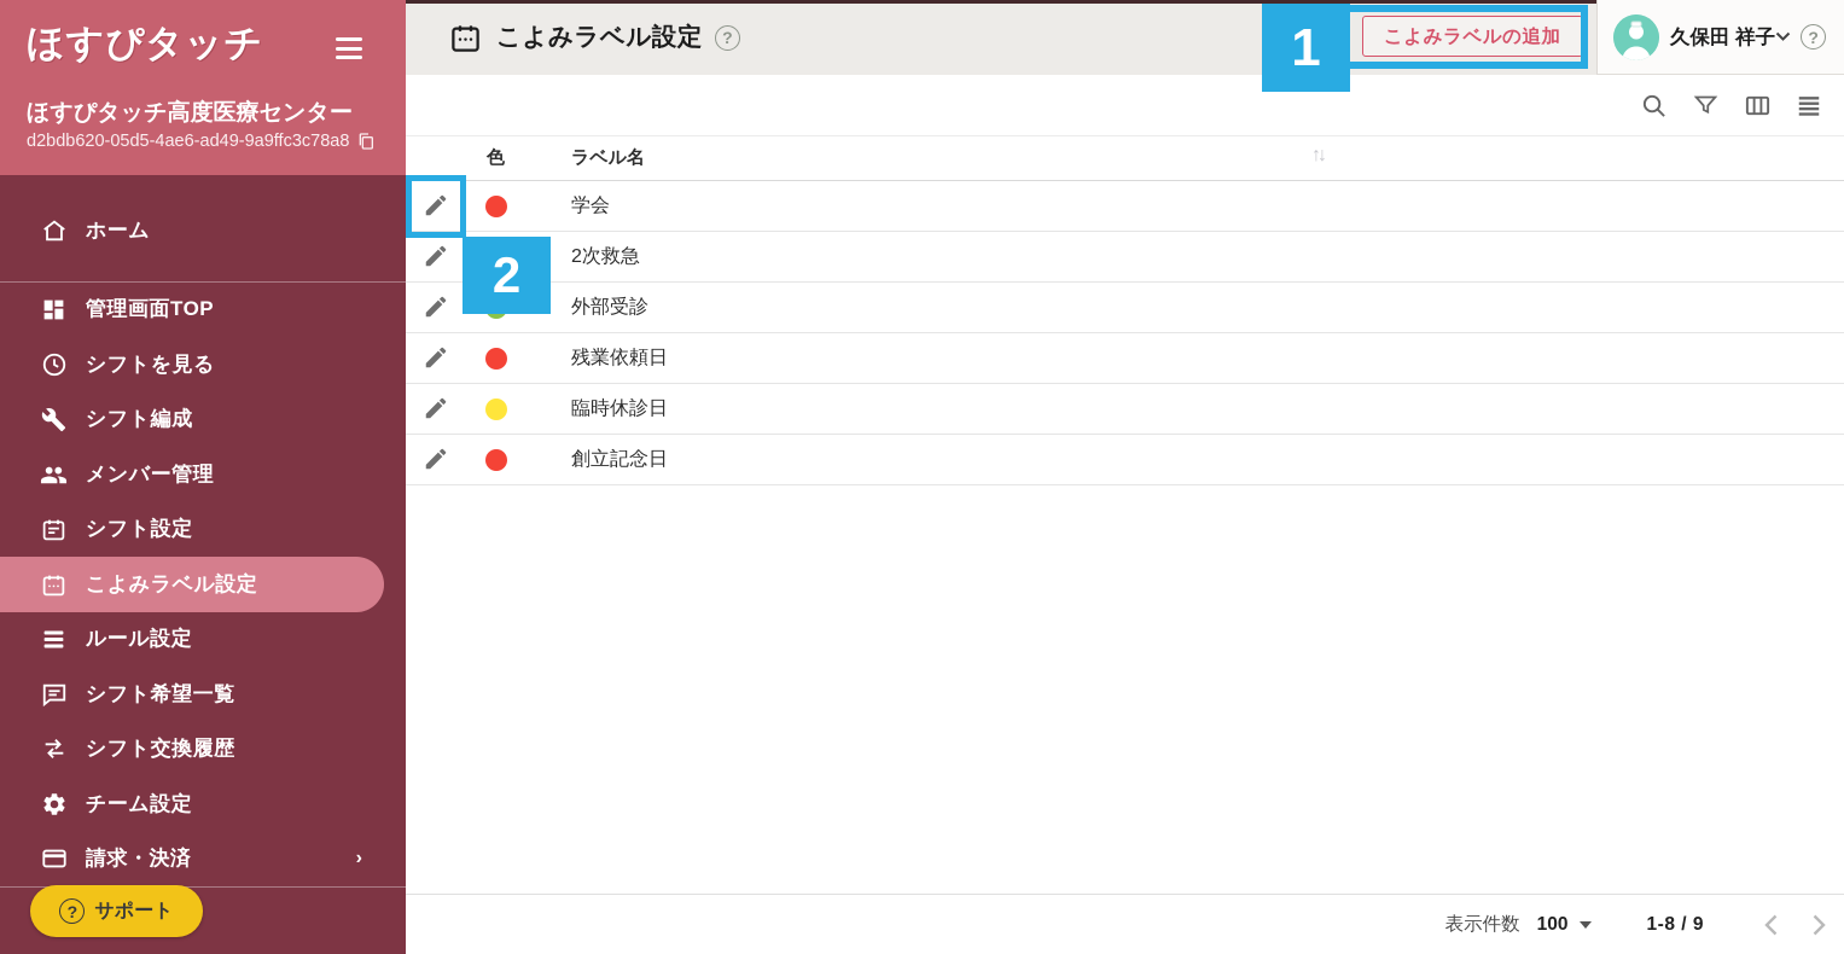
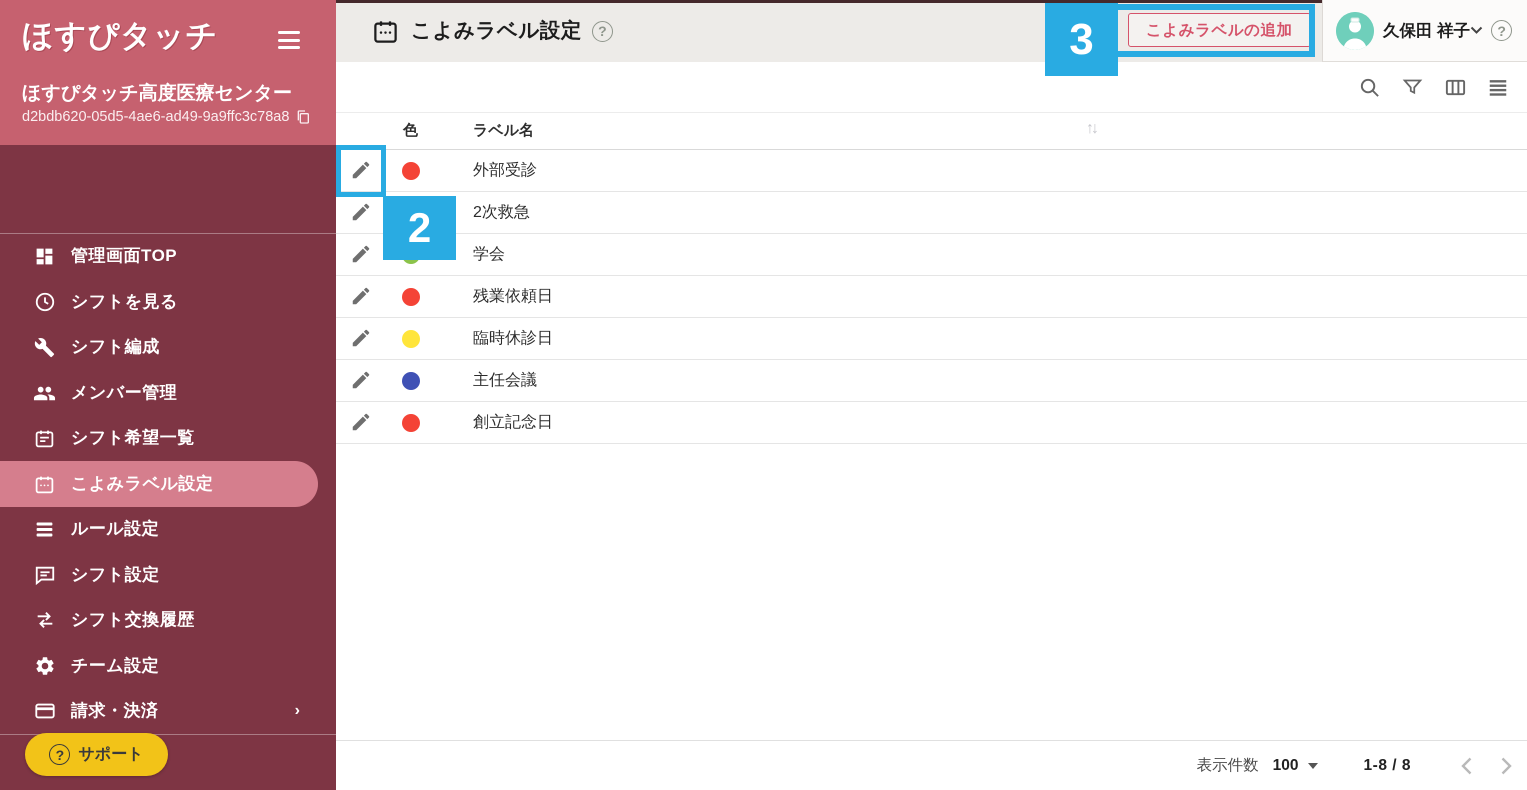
  ほすぴタッチ
  ほすぴタッチ高度医療センター
  d2bdb620-05d5-4ae6-ad49-9a9ffc3c78a8
- ホーム
  管理画面TOP
  シフトを見る
  シフト編成
  メンバー管理
- シフト設定
+ シフト希望一覧
  こよみラベル設定
  ルール設定
- シフト希望一覧
+ シフト設定
  シフト交換履歴
  チーム設定
  請求・決済
  ›
  ?
  サポート
  こよみラベル設定
  ?
  こよみラベルの追加
  久保田 祥子
  ?
  色
  ラベル名
  ↑↓
- 学会
+ 外部受診
  2次救急
- 外部受診
+ 学会
  残業依頼日
  臨時休診日
+ 主任会議
  創立記念日
  表示件数
  100
- 1-8 / 9
+ 1-8 / 8
  2
- 1
+ 3
